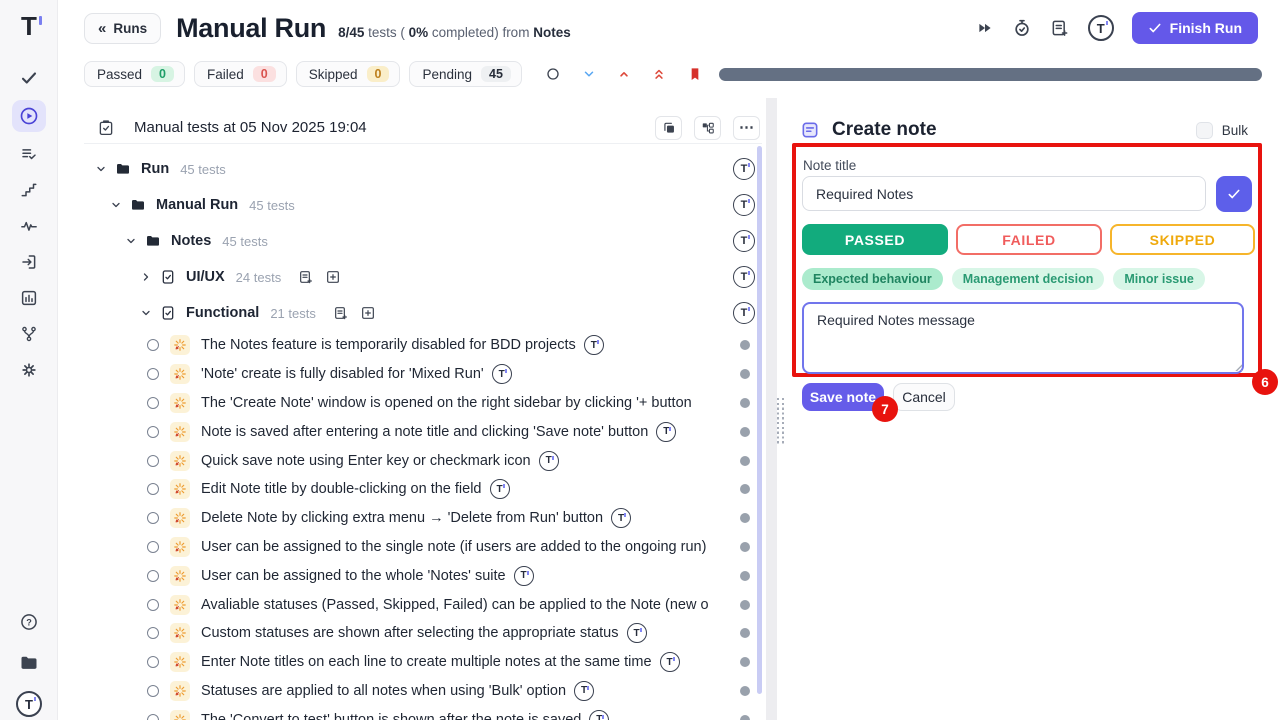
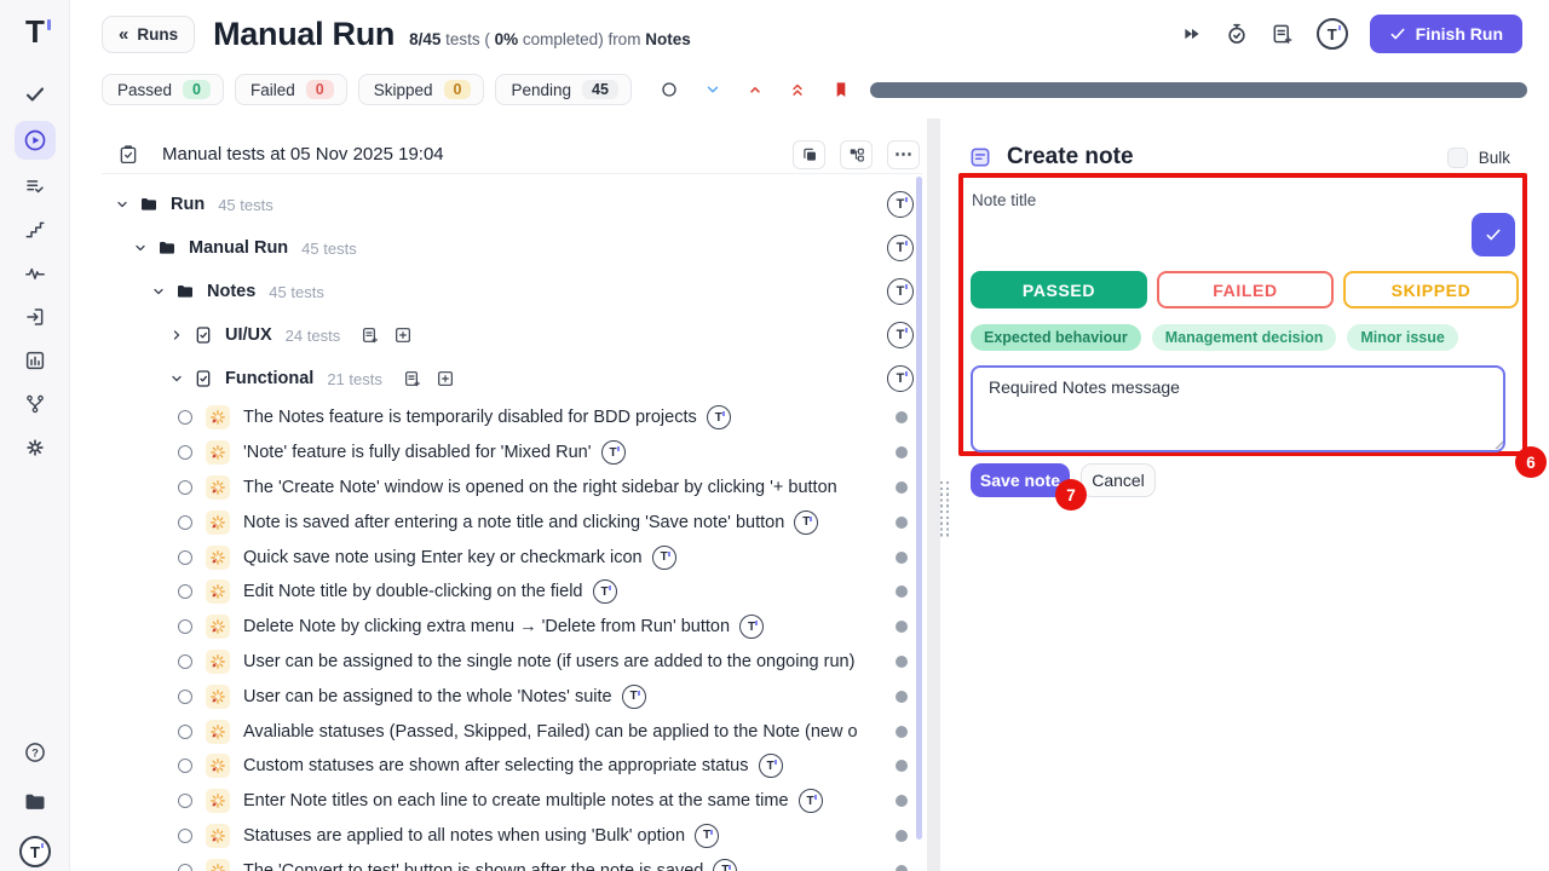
  Runs
  Manual Run
  8/45 tests ( 0% completed) from Notes
  Finish Run
  Passed
  0
  Failed
  0
  Skipped
  0
  Pending
  45
  Manual tests at 05 Nov 2025 19:04
  Run
  45 tests
  Manual Run
  45 tests
  Notes
  45 tests
  UI/UX
  24 tests
  Functional
  21 tests
  The Notes feature is temporarily disabled for BDD projects
- 'Note' create is fully disabled for 'Mixed Run'
+ 'Note' feature is fully disabled for 'Mixed Run'
  The 'Create Note' window is opened on the right sidebar by clicking '+ button
  Note is saved after entering a note title and clicking 'Save note' button
  Quick save note using Enter key or checkmark icon
  Edit Note title by double-clicking on the field
  Delete Note by clicking extra menu → 'Delete from Run' button
  User can be assigned to the single note (if users are added to the ongoing run)
  User can be assigned to the whole 'Notes' suite
  Avaliable statuses (Passed, Skipped, Failed) can be applied to the Note (new o
  Custom statuses are shown after selecting the appropriate status
  Enter Note titles on each line to create multiple notes at the same time
  Statuses are applied to all notes when using 'Bulk' option
  Create note
  Bulk
  Note title
- Required Notes
  PASSED
  FAILED
  SKIPPED
  Expected behaviour
  Management decision
  Minor issue
  Required Notes message
  Save note
  Cancel
  6
  7
